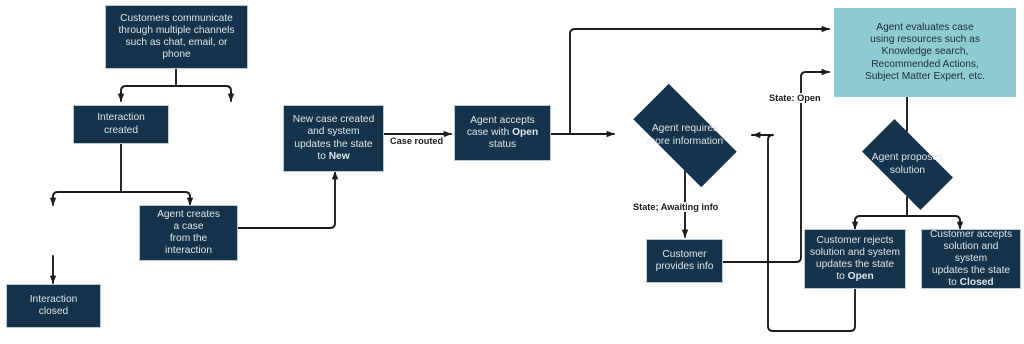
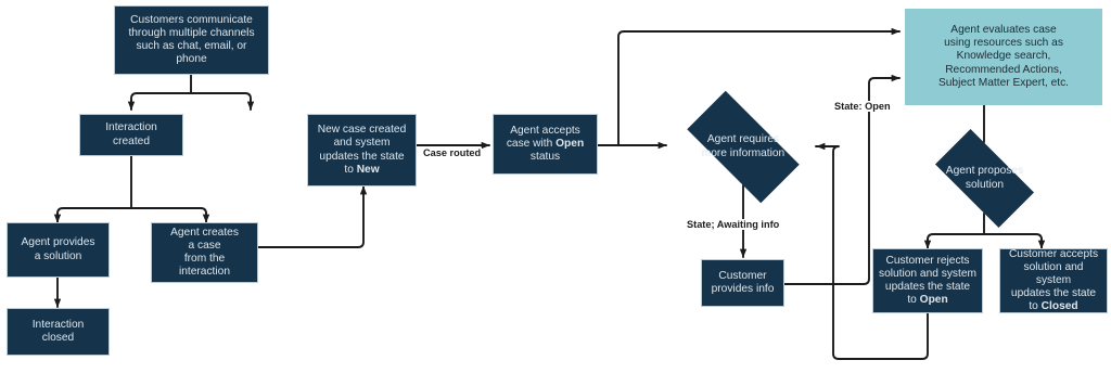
  Customers communicate
  through multiple channels
  such as chat, email, or
  phone
  Interaction
  created
  New case created
  and system
  updates the state
  to New
+ Agent provides
+ a solution
  Agent creates
  a case
  from the
  interaction
  Interaction
  closed
  Agent accepts
  case with Open
  status
  Agent requires
  more information
  Agent evaluates case
  using resources such as
  Knowledge search,
  Recommended Actions,
  Subject Matter Expert, etc.
  Agent proposes
  solution
  Customer
  provides info
  Customer rejects
  solution and system
  updates the state
  to Open
  Customer accepts
  solution and system
  updates the state
  to Closed
  Case routed
  State; Awaiting info
  State: Open
